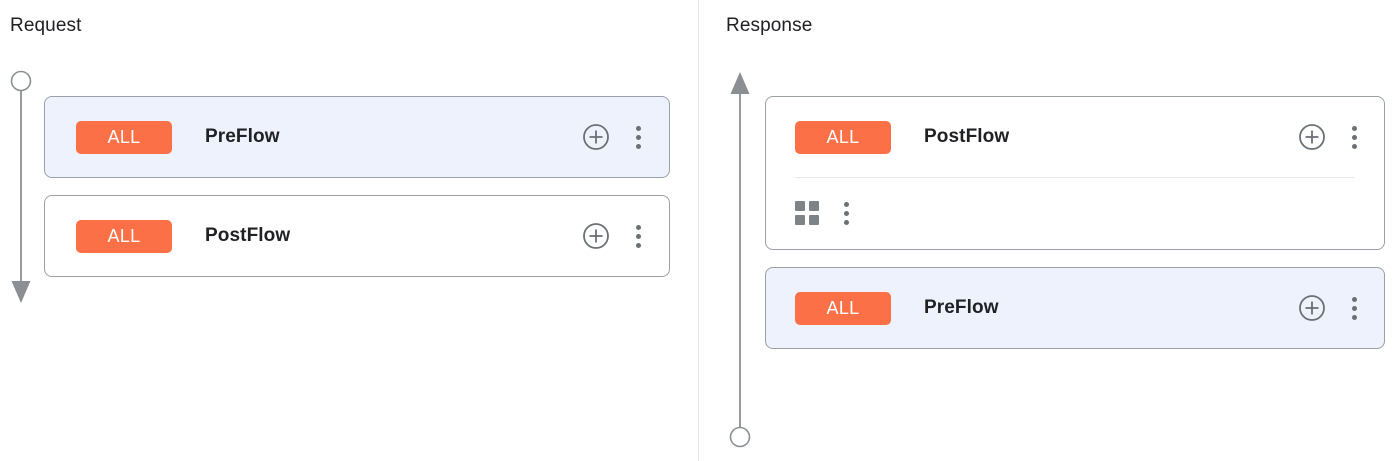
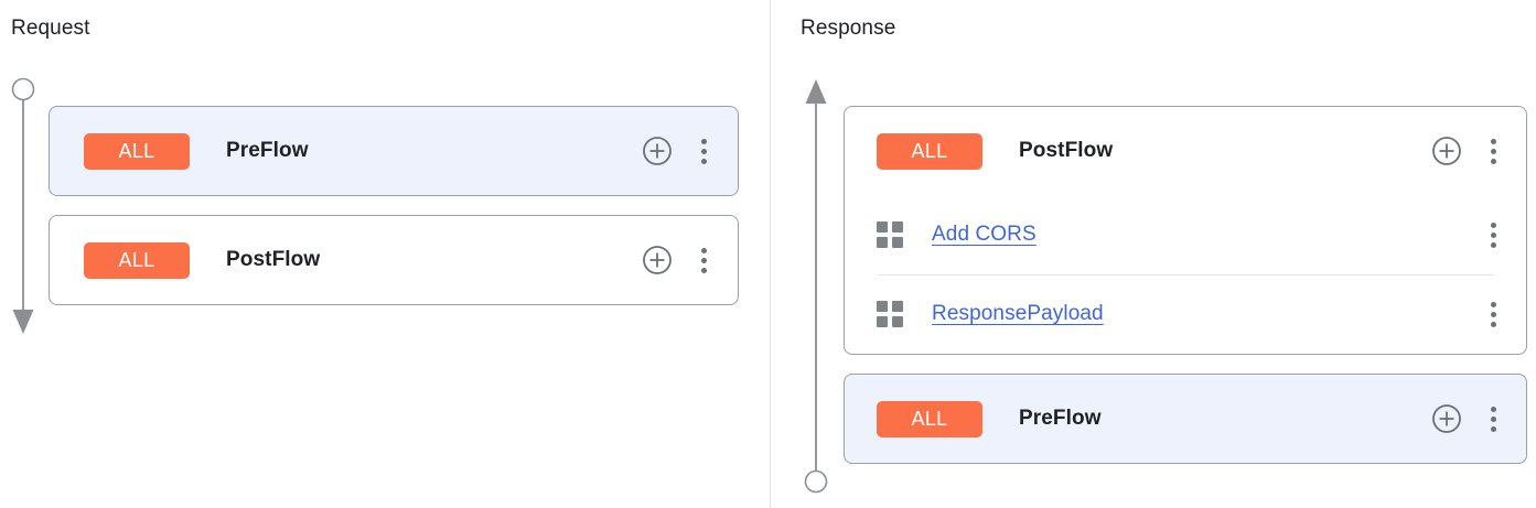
  Request
  ALL
  PreFlow
  ALL
  PostFlow
  Response
  ALL
  PostFlow
+ Add CORS
+ ResponsePayload
  ALL
  PreFlow
